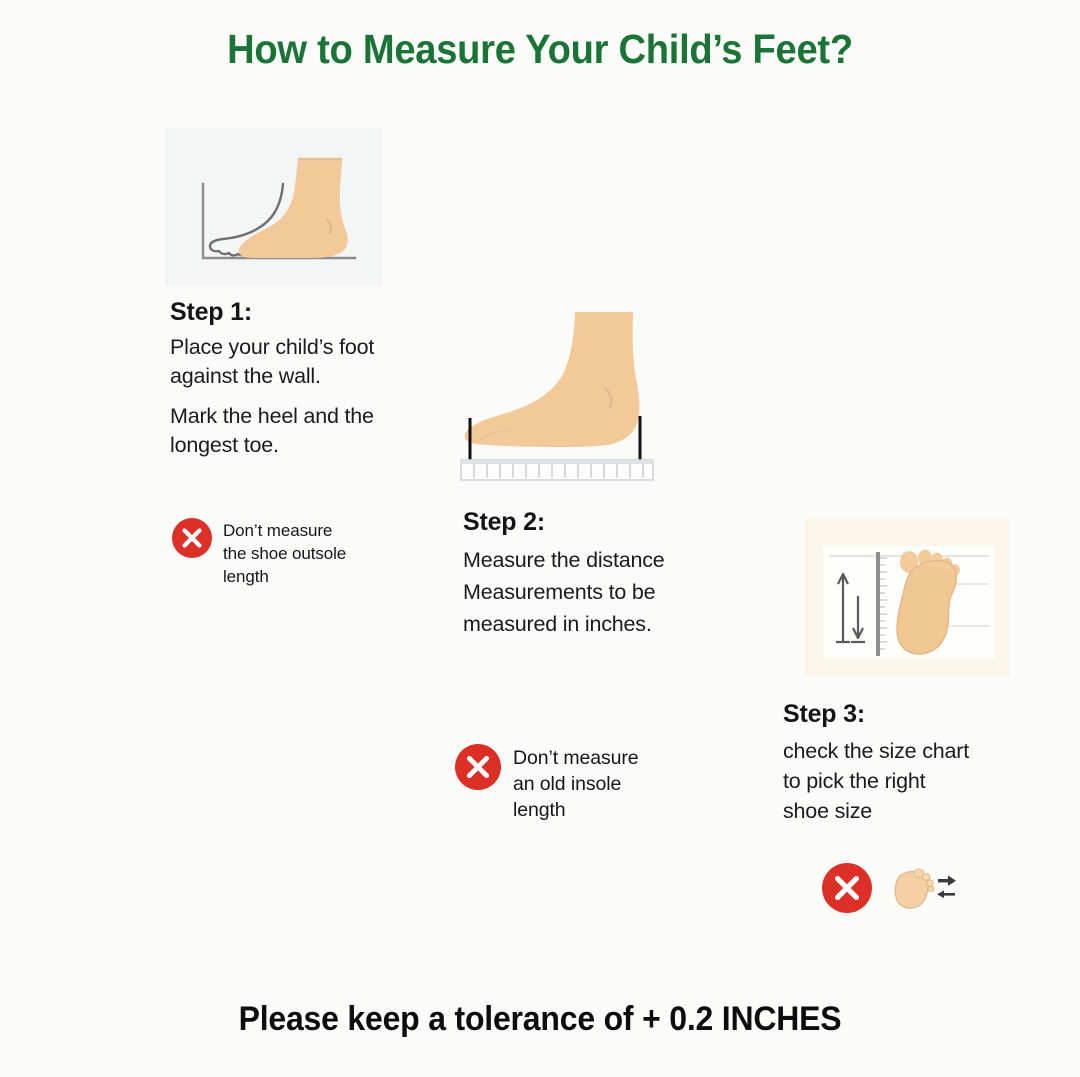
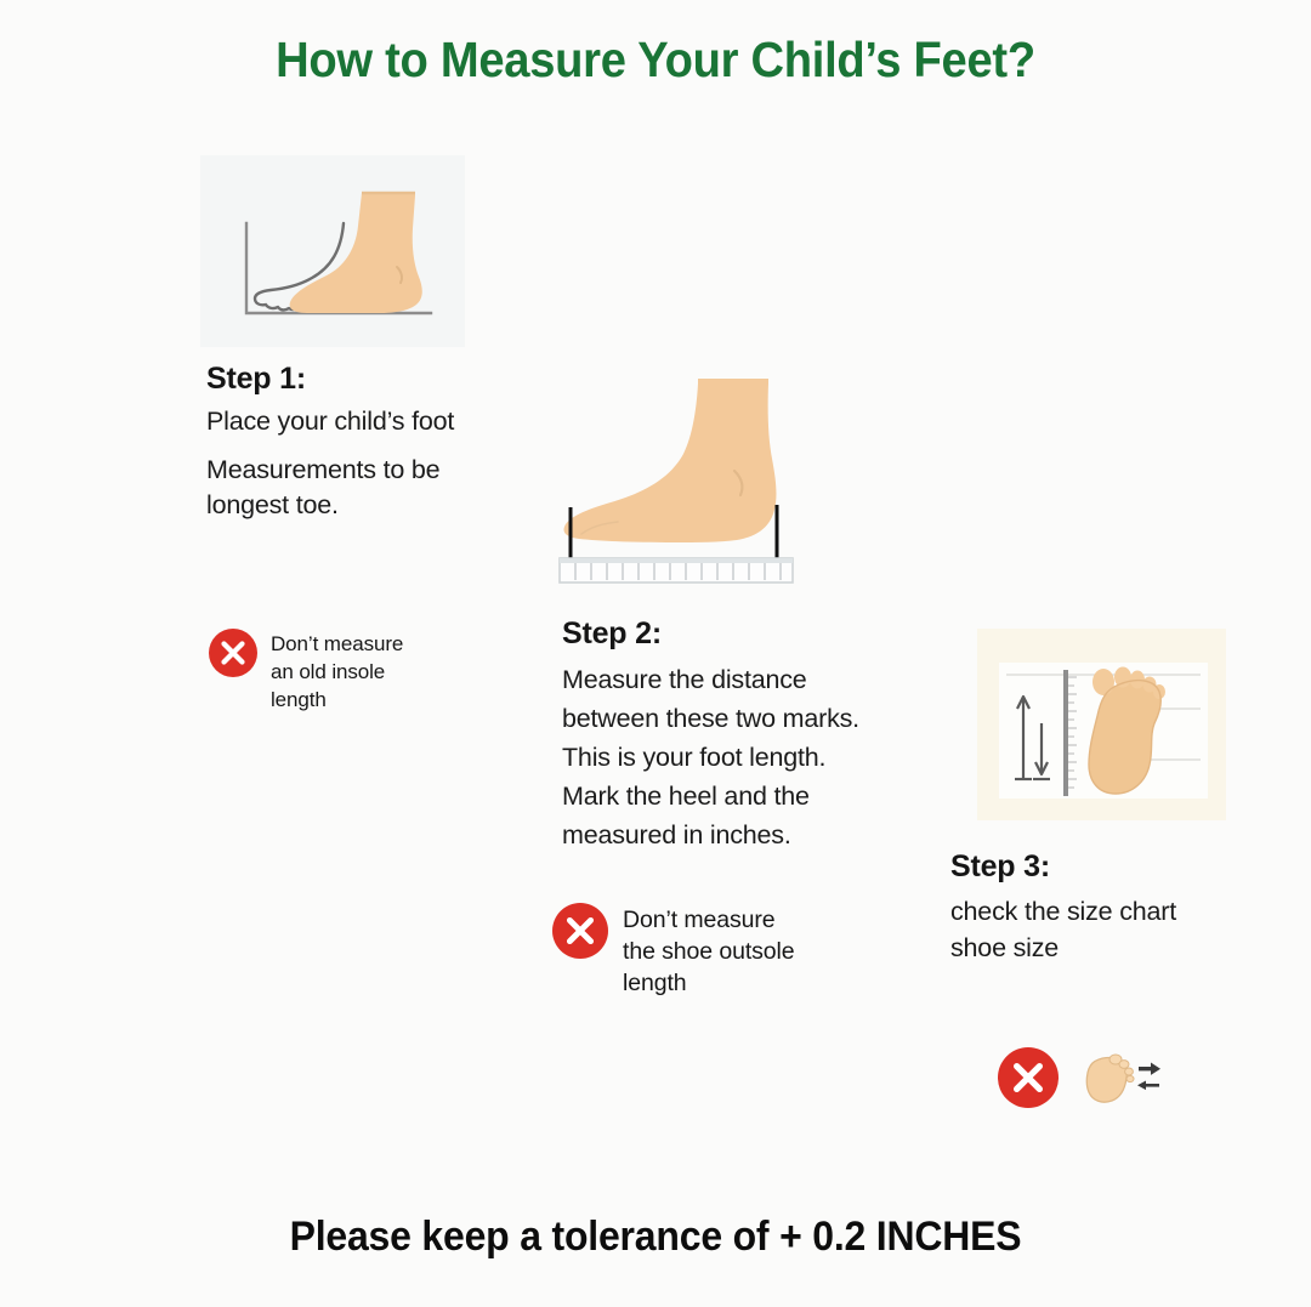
  How to Measure Your Child’s Feet?
  Step 1:
  Place your child’s foot
- against the wall.
- Mark the heel and the
+ Measurements to be
  longest toe.
  Don’t measure
- the shoe outsole
+ an old insole
  length
  Step 2:
  Measure the distance
+ between these two marks.
+ This is your foot length.
- Measurements to be
+ Mark the heel and the
  measured in inches.
  Don’t measure
- an old insole
+ the shoe outsole
  length
  Step 3:
  check the size chart
- to pick the right
  shoe size
  Please keep a tolerance of + 0.2 INCHES
